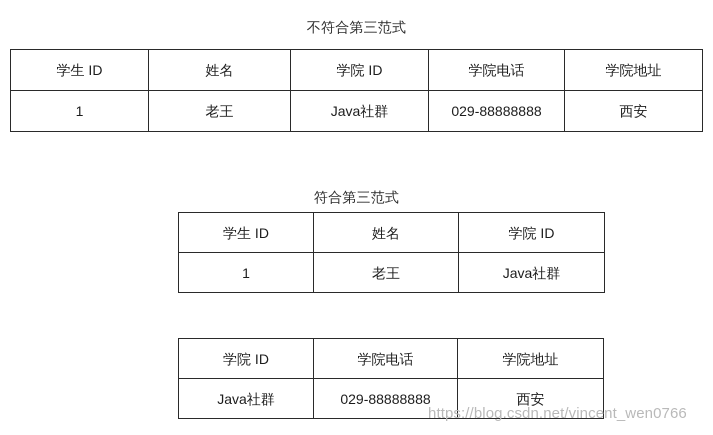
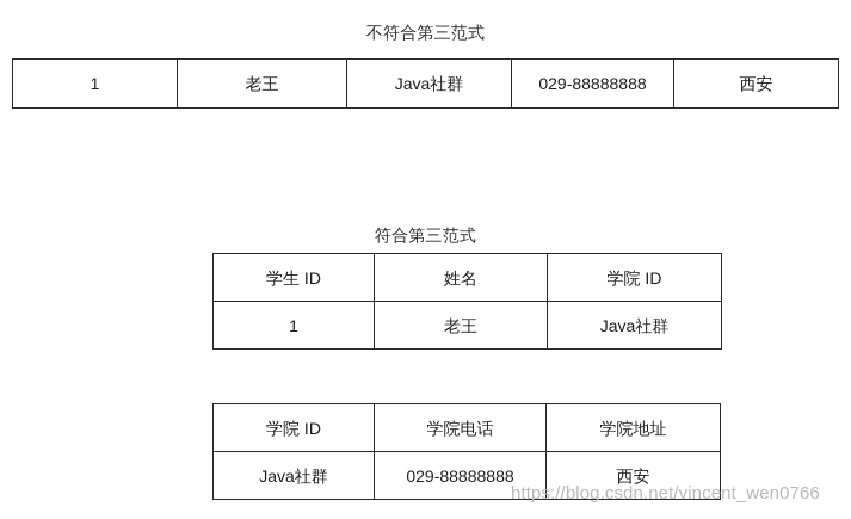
  不符合第三范式
- 学生 ID	姓名	学院 ID	学院电话	学院地址
  1	老王	Java社群	029-88888888	西安
  符合第三范式
  学生 ID	姓名	学院 ID
  1	老王	Java社群
  学院 ID	学院电话	学院地址
  Java社群	029-88888888	西安
  https://blog.csdn.net/vincent_wen0766
